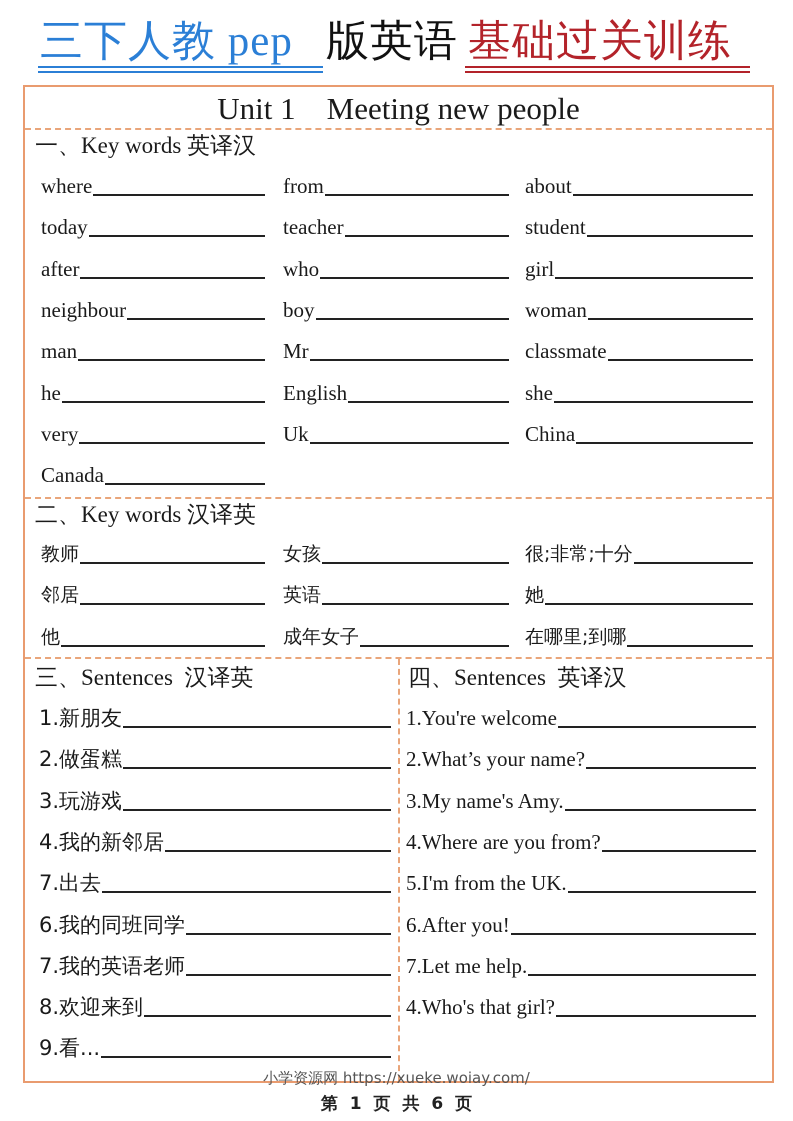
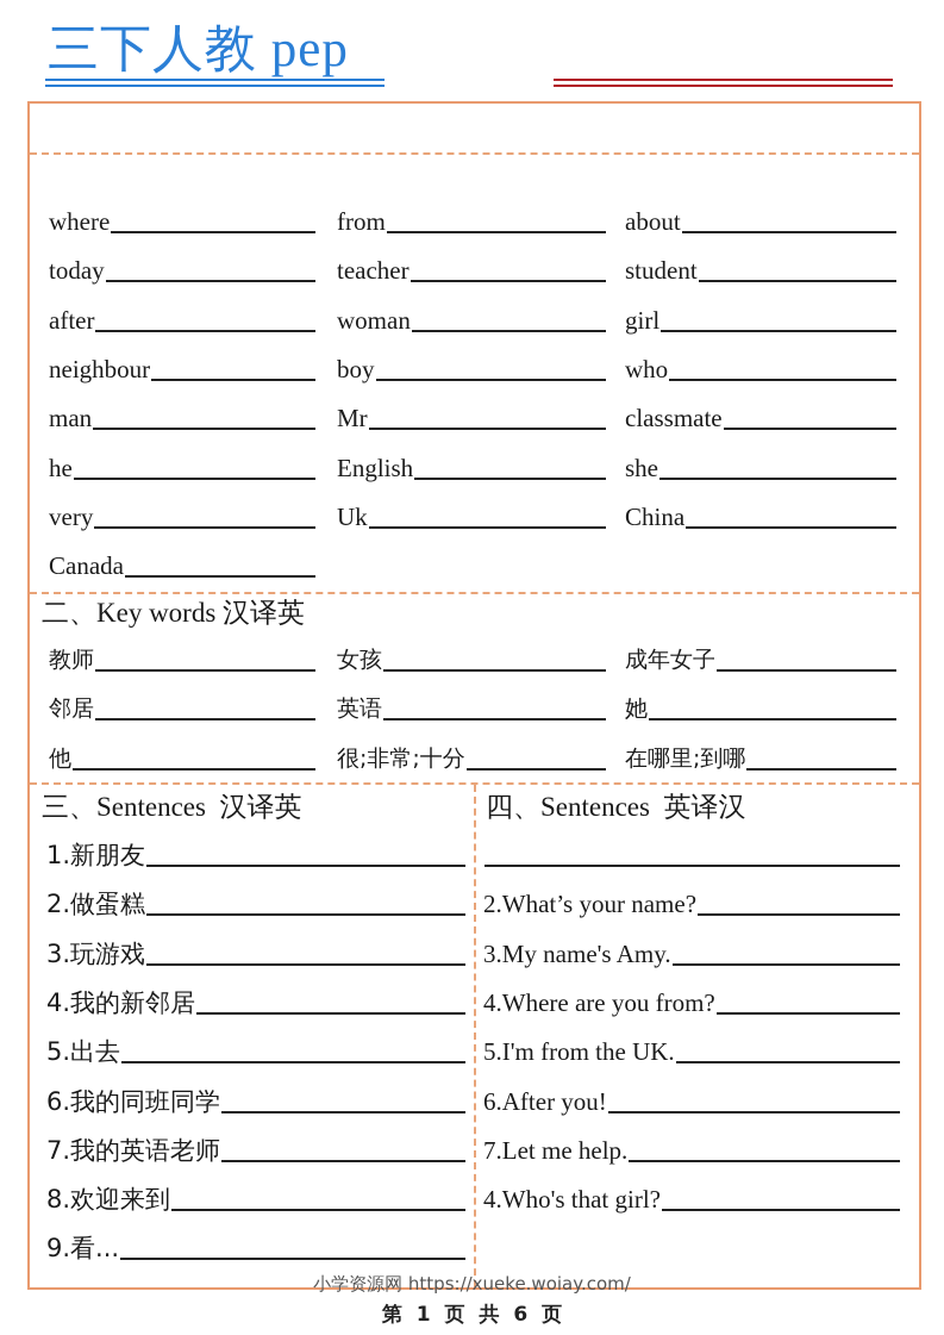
  三下人教 pep
- 版英语
- 基础过关训练
- Unit 1 Meeting new people
- 一、Key words 英译汉
  where
  from
  about
  today
  teacher
  student
  after
- who
+ woman
  girl
  neighbour
  boy
- woman
+ who
  man
  Mr
  classmate
  he
  English
  she
  very
  Uk
  China
  Canada
  二、Key words 汉译英
  教师
  女孩
- 很;非常;十分
+ 成年女子
  邻居
  英语
  她
  他
- 成年女子
+ 很;非常;十分
  在哪里;到哪
  三、Sentences 汉译英
  1.新朋友
  2.做蛋糕
  3.玩游戏
  4.我的新邻居
- 7.出去
+ 5.出去
  6.我的同班同学
  7.我的英语老师
  8.欢迎来到
  9.看...
  四、Sentences 英译汉
- 1.You're welcome
  2.What’s your name?
  3.My name's Amy.
  4.Where are you from?
  5.I'm from the UK.
  6.After you!
  7.Let me help.
  4.Who's that girl?
  小学资源网 https://xueke.woiay.com/
  第 1 页 共 6 页
